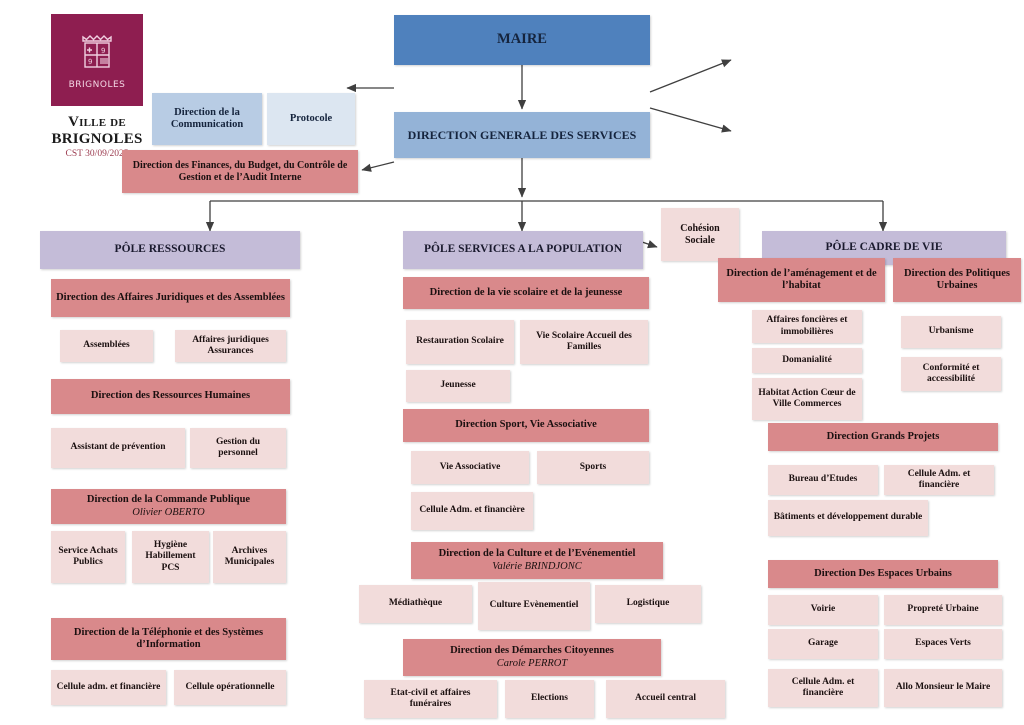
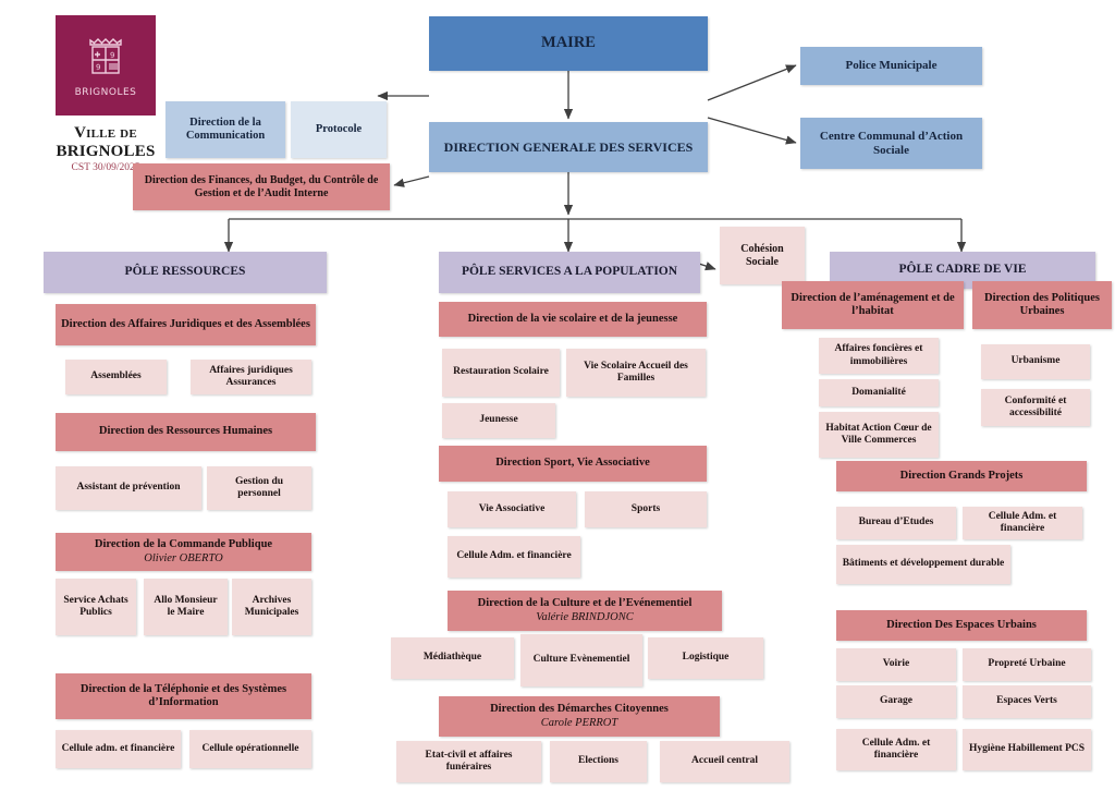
  9
  9
  BRIGNOLES
  Ville de BRIGNOLES
  CST 30/09/20
  MAIRE
  DIRECTION GENERALE DES SERVICES
  Direction de la Communication
  Protocole
  Direction des Finances, du Budget, du Contrôle de Gestion et de l’Audit Interne
+ Police Municipale
+ Centre Communal d’Action Sociale
  Cohésion Sociale
  PÔLE RESSOURCES
  Direction des Affaires Juridiques et des Assemblées
  Assemblées
  Affaires juridiques Assurances
  Direction des Ressources Humaines
  Assistant de prévention
  Gestion du personnel
  Direction de la Commande Publique
  Olivier OBERTO
  Service Achats Publics
- Hygiène Habillement PCS
+ Allo Monsieur le Maire
  Archives Municipales
  Direction de la Téléphonie et des Systèmes d’Information
  Cellule adm. et financière
  Cellule opérationnelle
  PÔLE SERVICES A LA POPULATION
  Direction de la vie scolaire et de la jeunesse
  Restauration Scolaire
  Vie Scolaire Accueil des Familles
  Jeunesse
  Direction Sport, Vie Associative
  Vie Associative
  Sports
  Cellule Adm. et financière
  Direction de la Culture et de l’Evénementiel
  Valérie BRINDJONC
  Médiathèque
  Culture Evènementiel
  Logistique
  Direction des Démarches Citoyennes
  Carole PERROT
  Etat-civil et affaires funéraires
  Elections
  Accueil central
  PÔLE CADRE DE VIE
  Direction de l’aménagement et de l’habitat
  Affaires foncières et immobilières
  Domanialité
  Habitat Action Cœur de Ville Commerces
  Direction des Politiques Urbaines
  Urbanisme
  Conformité et accessibilité
  Direction Grands Projets
  Bureau d’Etudes
  Cellule Adm. et financière
  Bâtiments et développement durable
  Direction Des Espaces Urbains
  Voirie
  Propreté Urbaine
  Garage
  Espaces Verts
  Cellule Adm. et financière
- Allo Monsieur le Maire
+ Hygiène Habillement PCS
